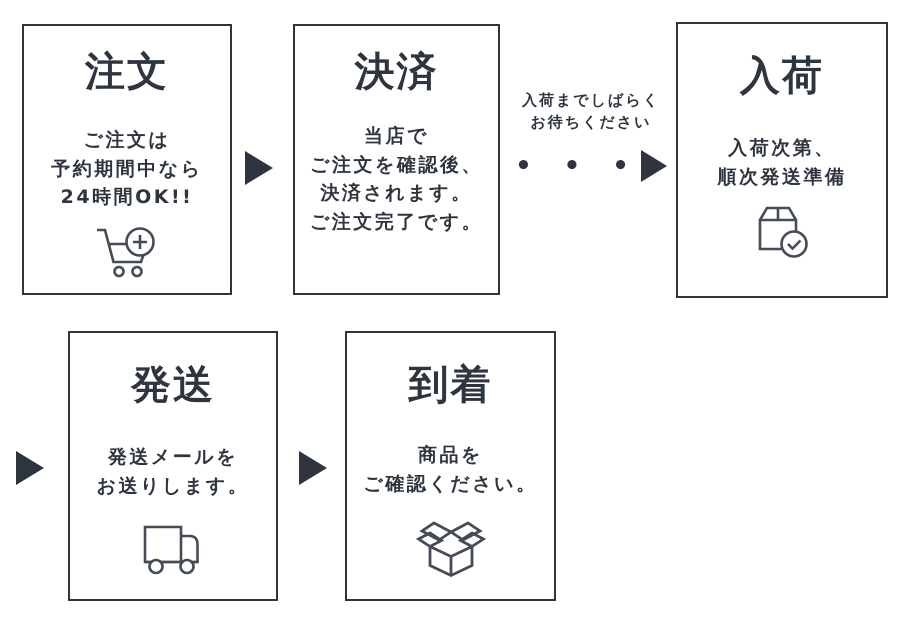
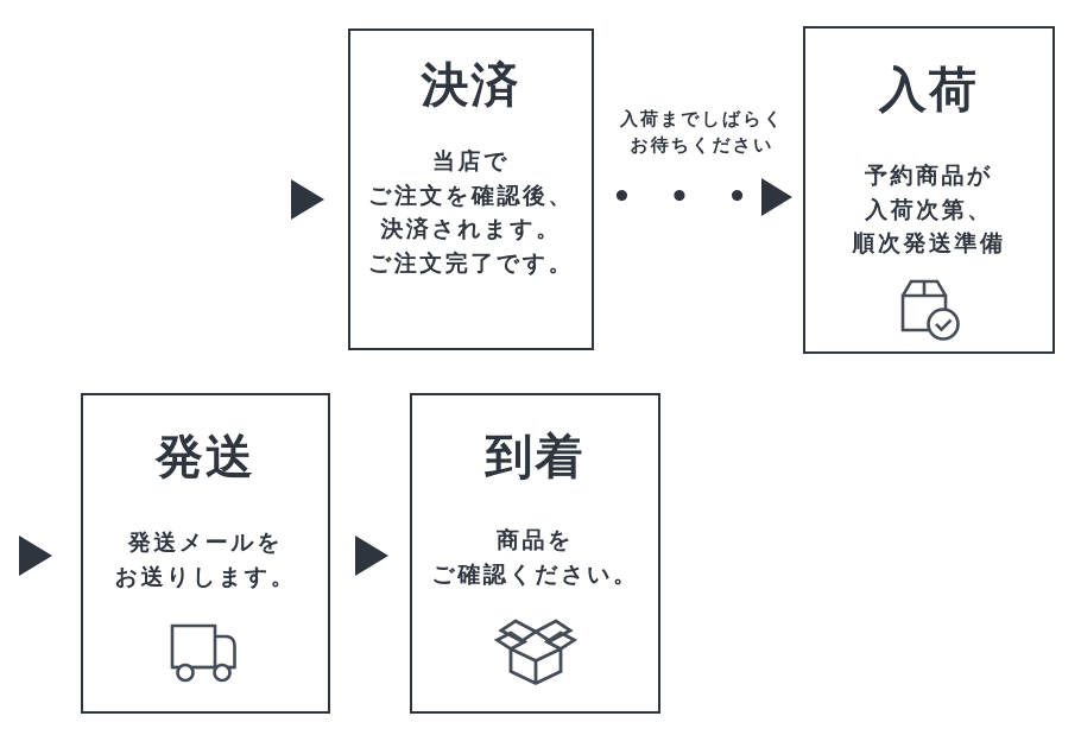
- 注文
- ご注文は
- 予約期間中なら
- 24時間OK!!
  決済
  当店で
  ご注文を確認後、
  決済されます。
  ご注文完了です。
  入荷までしばらく
  お待ちください
  •••
  入荷
+ 予約商品が
  入荷次第、
  順次発送準備
  発送
  発送メールを
  お送りします。
  到着
  商品を
  ご確認ください。
